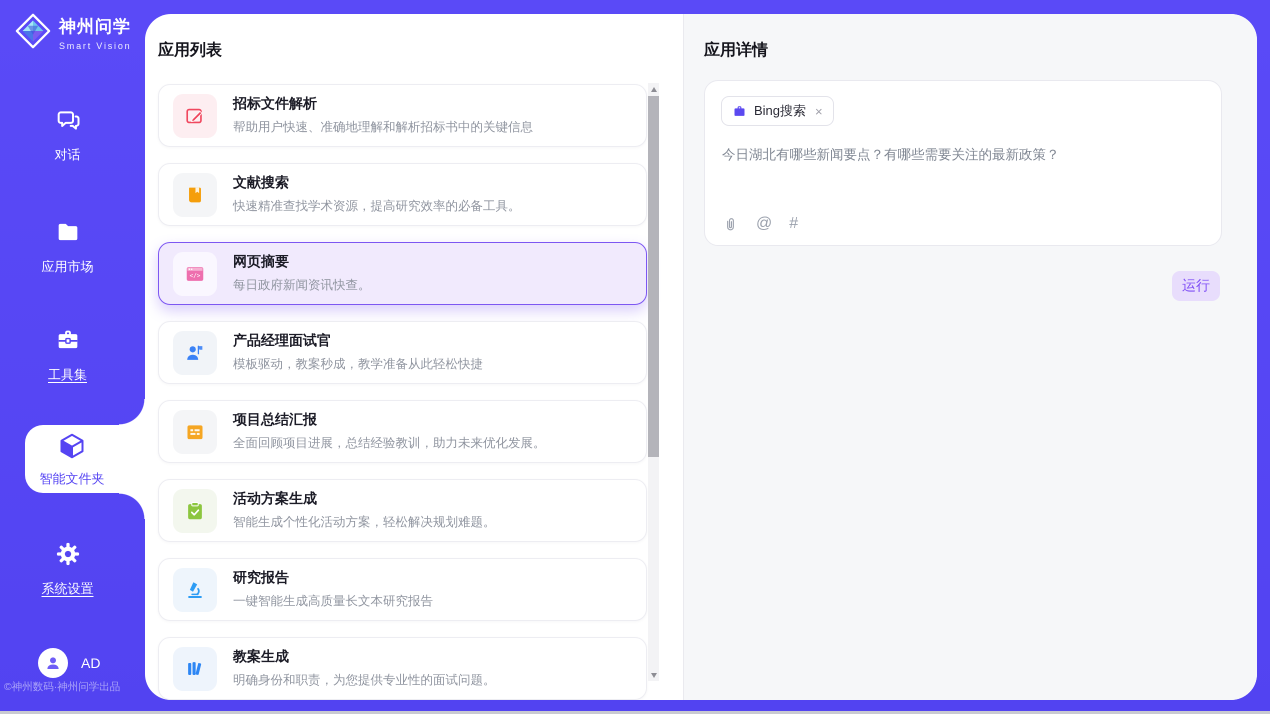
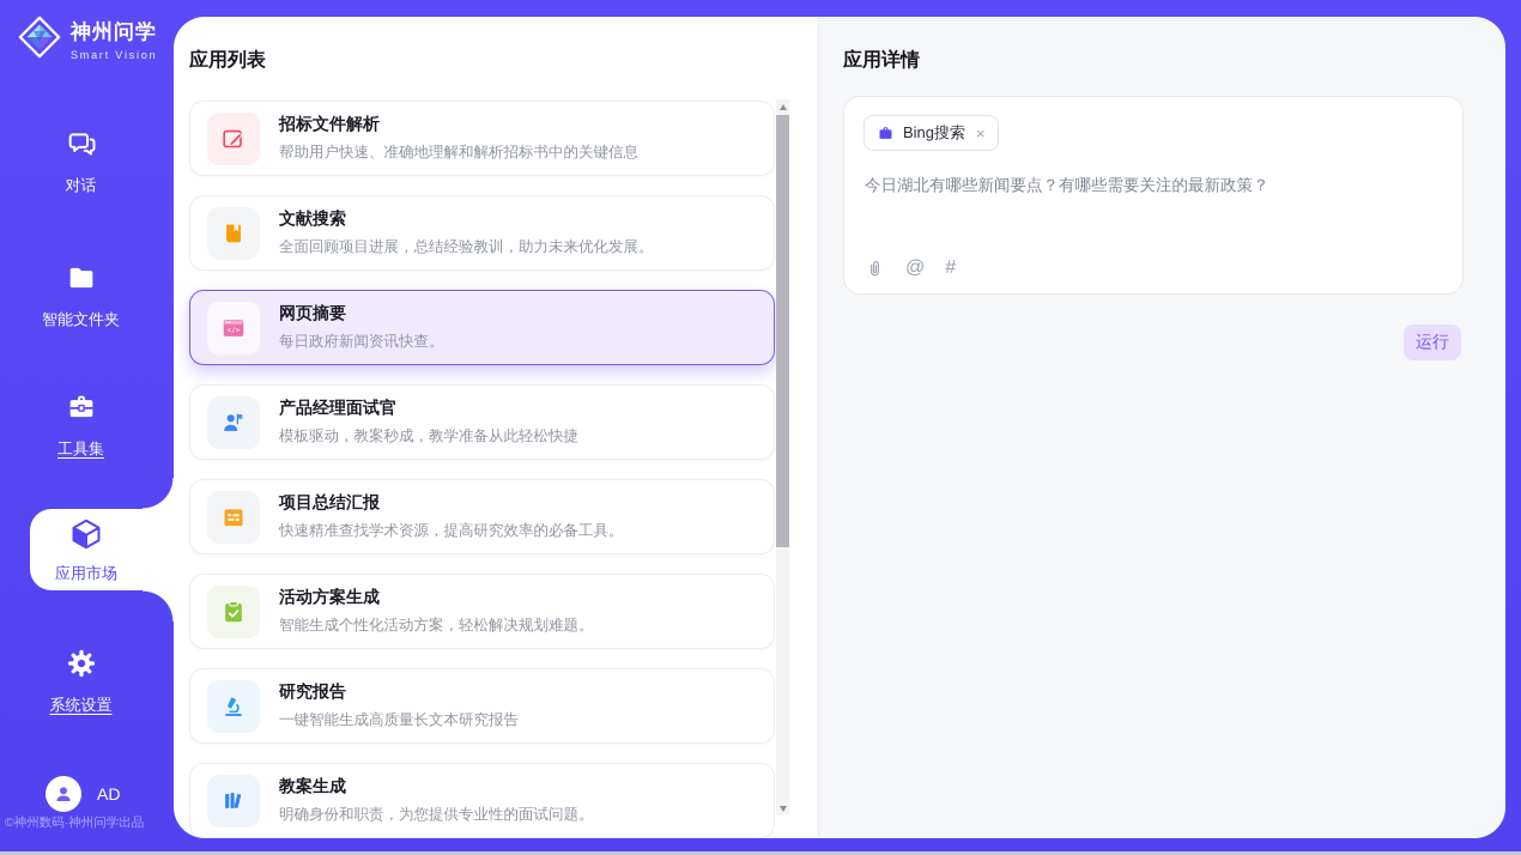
  神州问学
  Smart Vision
  对话
- 应用市场
+ 智能文件夹
  工具集
- 智能文件夹
+ 应用市场
  系统设置
  AD
  ©神州数码·神州问学出品
  应用列表
  招标文件解析
  帮助用户快速、准确地理解和解析招标书中的关键信息
  文献搜索
- 快速精准查找学术资源，提高研究效率的必备工具。
+ 全面回顾项目进展，总结经验教训，助力未来优化发展。
  网页摘要
  每日政府新闻资讯快查。
  产品经理面试官
  模板驱动，教案秒成，教学准备从此轻松快捷
  项目总结汇报
- 全面回顾项目进展，总结经验教训，助力未来优化发展。
+ 快速精准查找学术资源，提高研究效率的必备工具。
  活动方案生成
  智能生成个性化活动方案，轻松解决规划难题。
  研究报告
  一键智能生成高质量长文本研究报告
  教案生成
  明确身份和职责，为您提供专业性的面试问题。
  应用详情
  Bing搜索
  ×
  今日湖北有哪些新闻要点？有哪些需要关注的最新政策？
  @
  #
  运行
